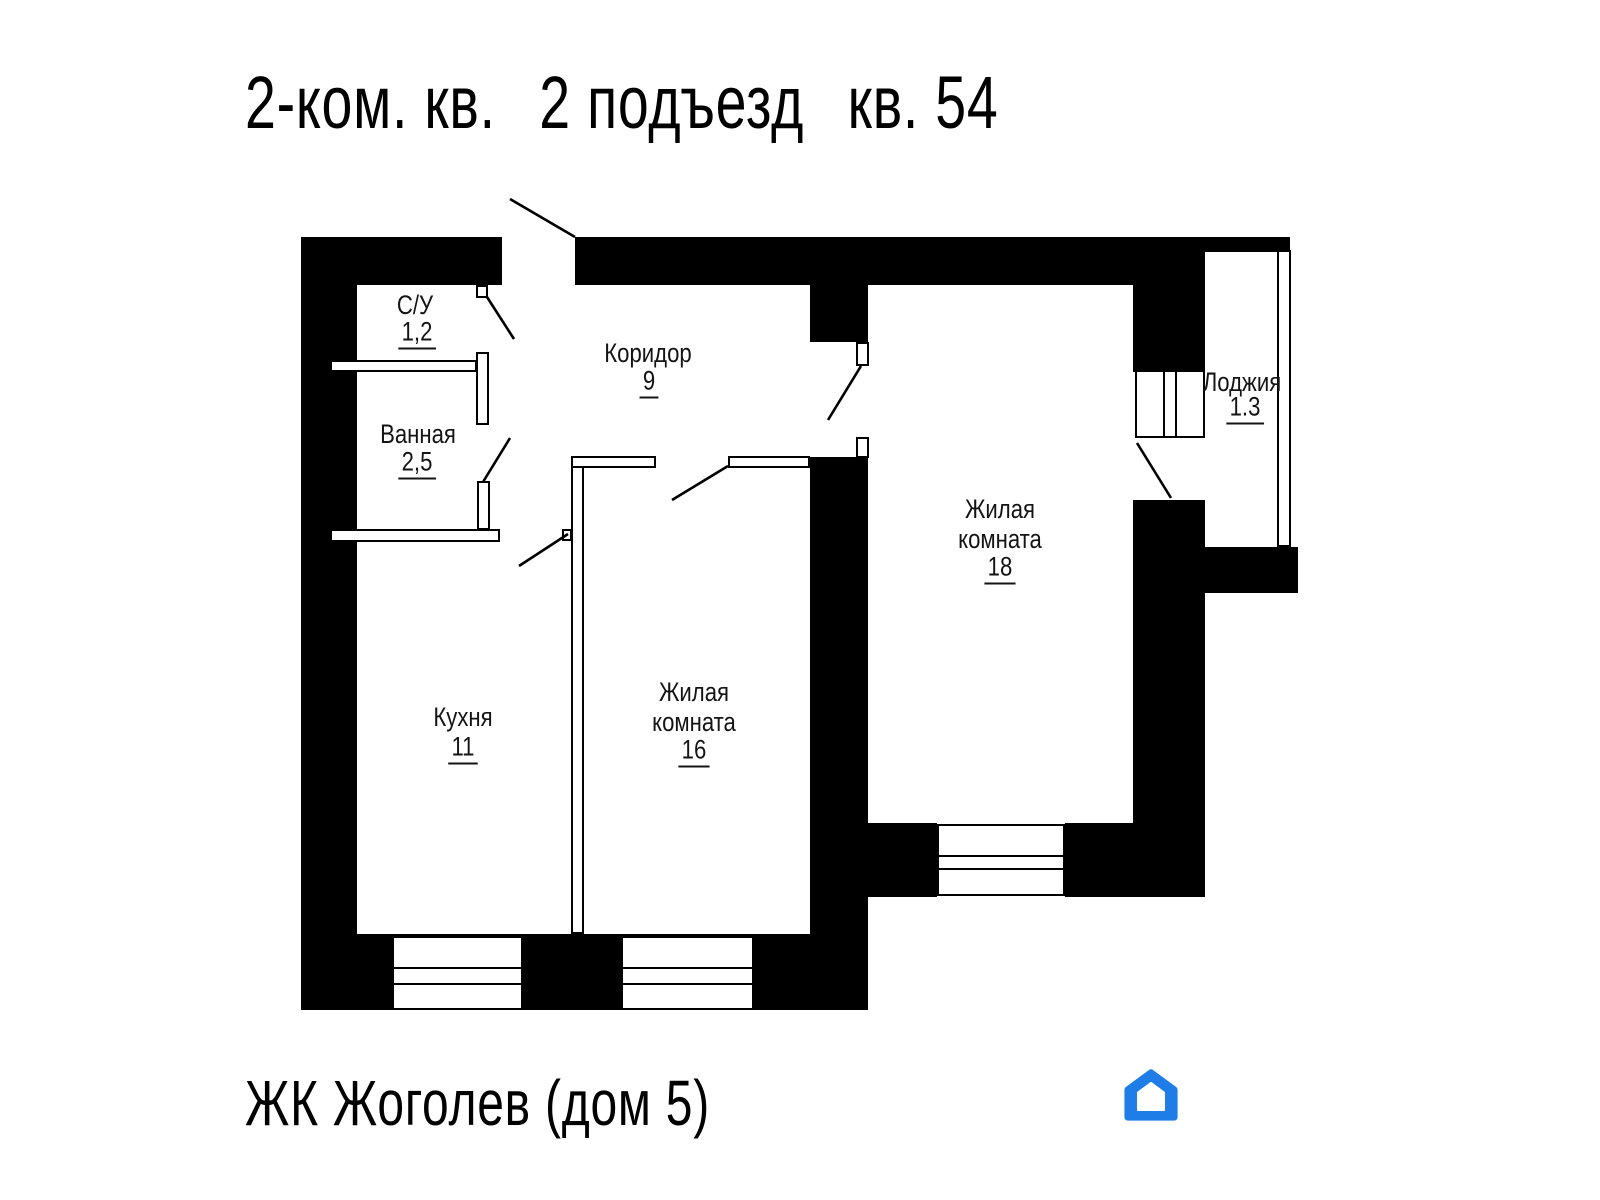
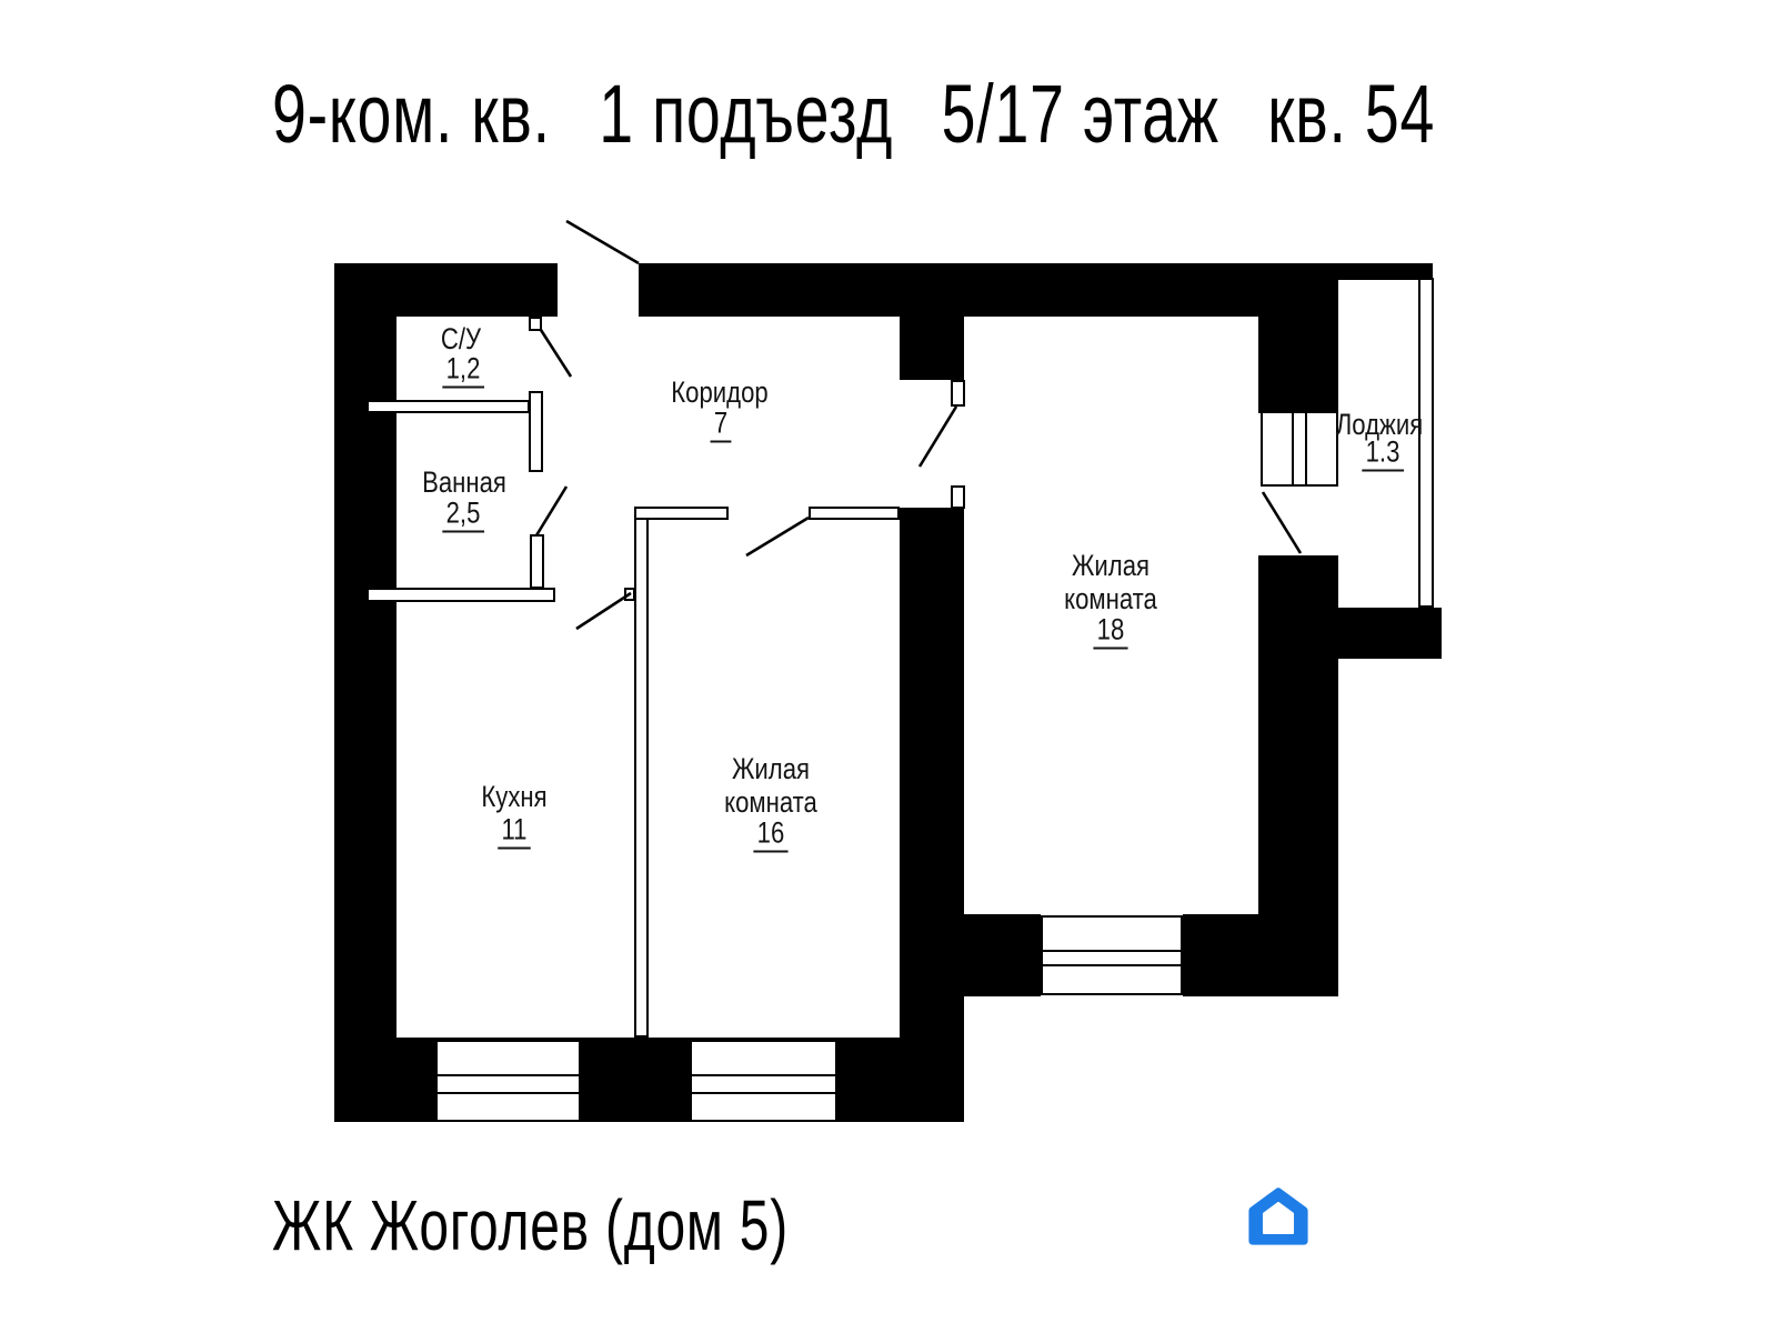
- 2-ком. кв.
+ 9-ком. кв.
- 2 подъезд
+ 1 подъезд
+ 5/17 этаж
  кв. 54
  С/У
  1,2
  Ванная
  2,5
  Коридор
- 9
+ 7
  Кухня
  11
  Жилая
  комната
  16
  Жилая
  комната
  18
  Лоджия
  1.3
  ЖК Жоголев (дом 5)
